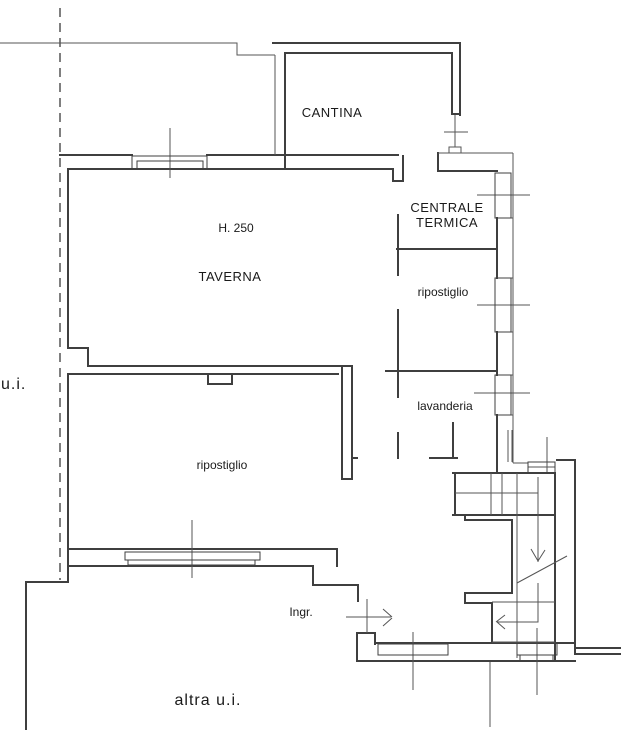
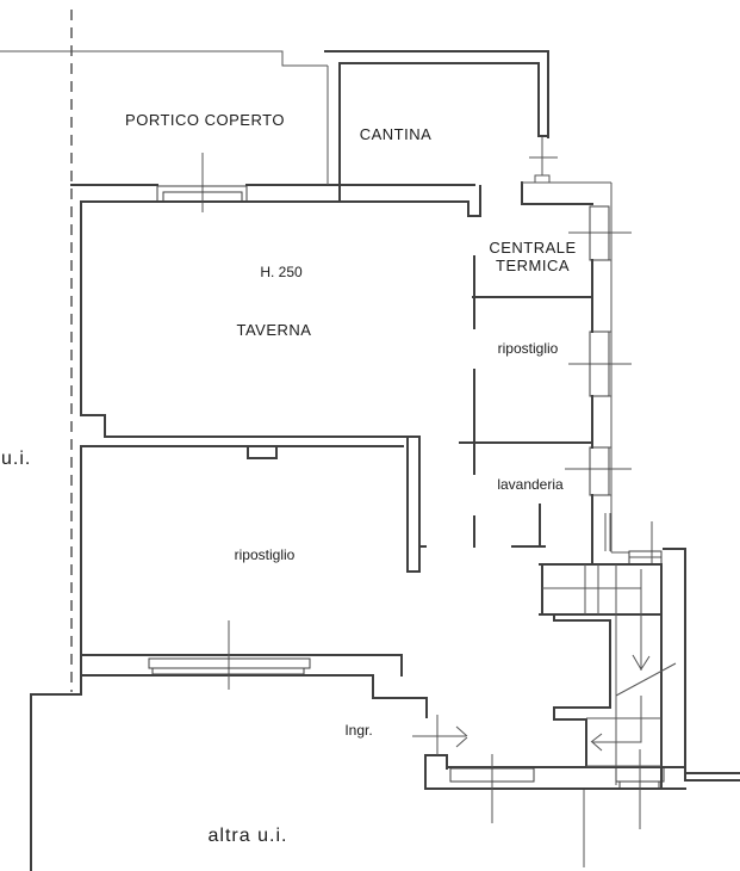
+ PORTICO COPERTO
  CANTINA
  CENTRALE
  TERMICA
  H. 250
  TAVERNA
  ripostiglio
  lavanderia
  ripostiglio
  Ingr.
  altra u.i.
  u.i.
